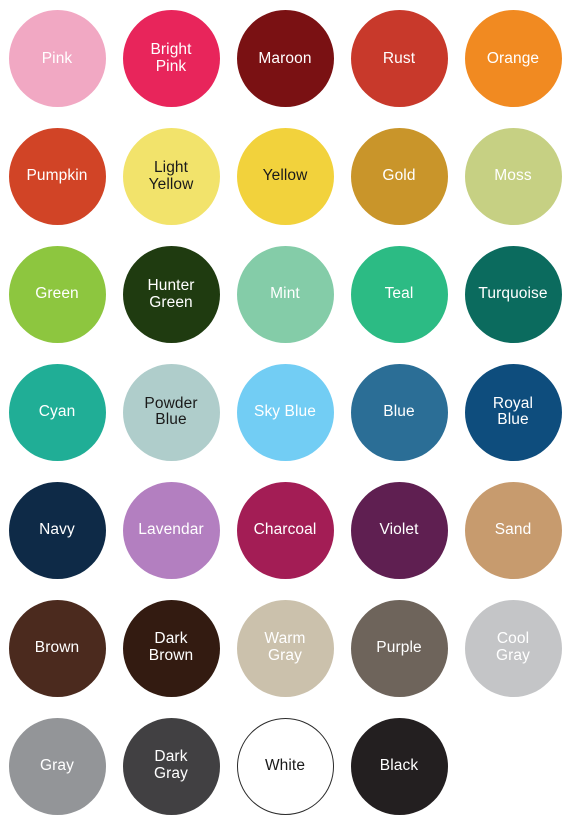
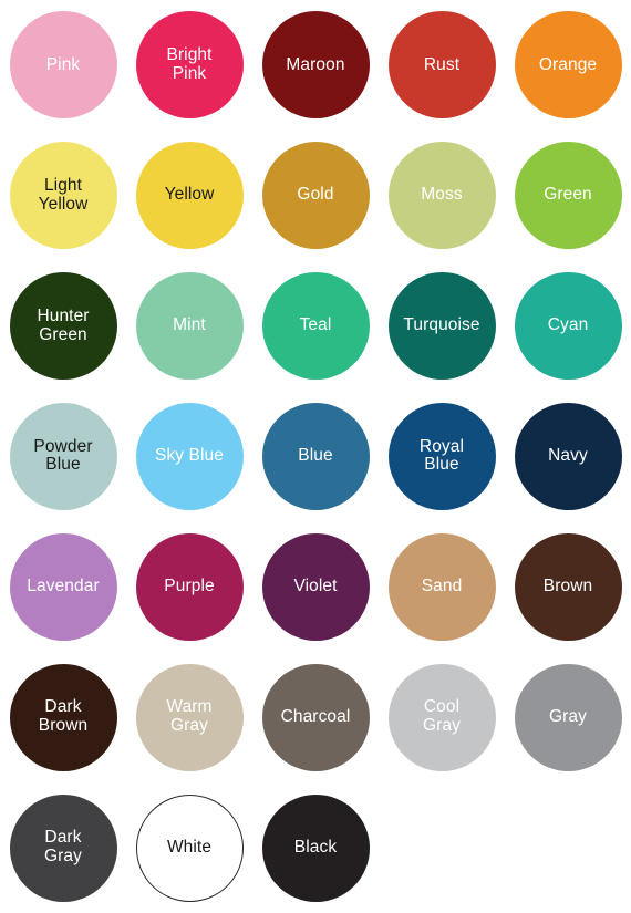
  Pink
  Bright
  Pink
  Maroon
  Rust
  Orange
- Pumpkin
  Light
  Yellow
  Yellow
  Gold
  Moss
  Green
  Hunter
  Green
  Mint
  Teal
  Turquoise
  Cyan
  Powder
  Blue
  Sky Blue
  Blue
  Royal
  Blue
  Navy
  Lavendar
- Charcoal
+ Purple
  Violet
  Sand
  Brown
  Dark
  Brown
  Warm
  Gray
- Purple
+ Charcoal
  Cool
  Gray
  Gray
  Dark
  Gray
  White
  Black
